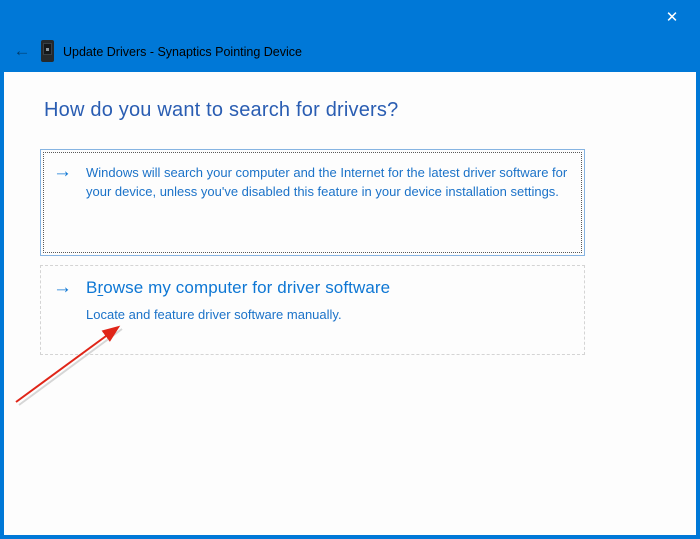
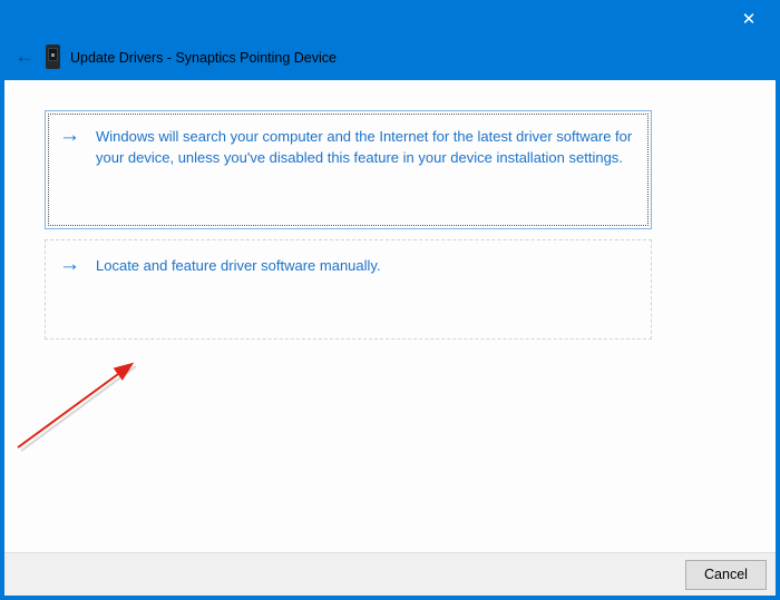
  ✕
  ←
  Update Drivers - Synaptics Pointing Device
- How do you want to search for drivers?
  →
  Windows will search your computer and the Internet for the latest driver software for your device, unless you've disabled this feature in your device installation settings.
  →
- Browse my computer for driver software
  Locate and feature driver software manually.
+ Cancel
